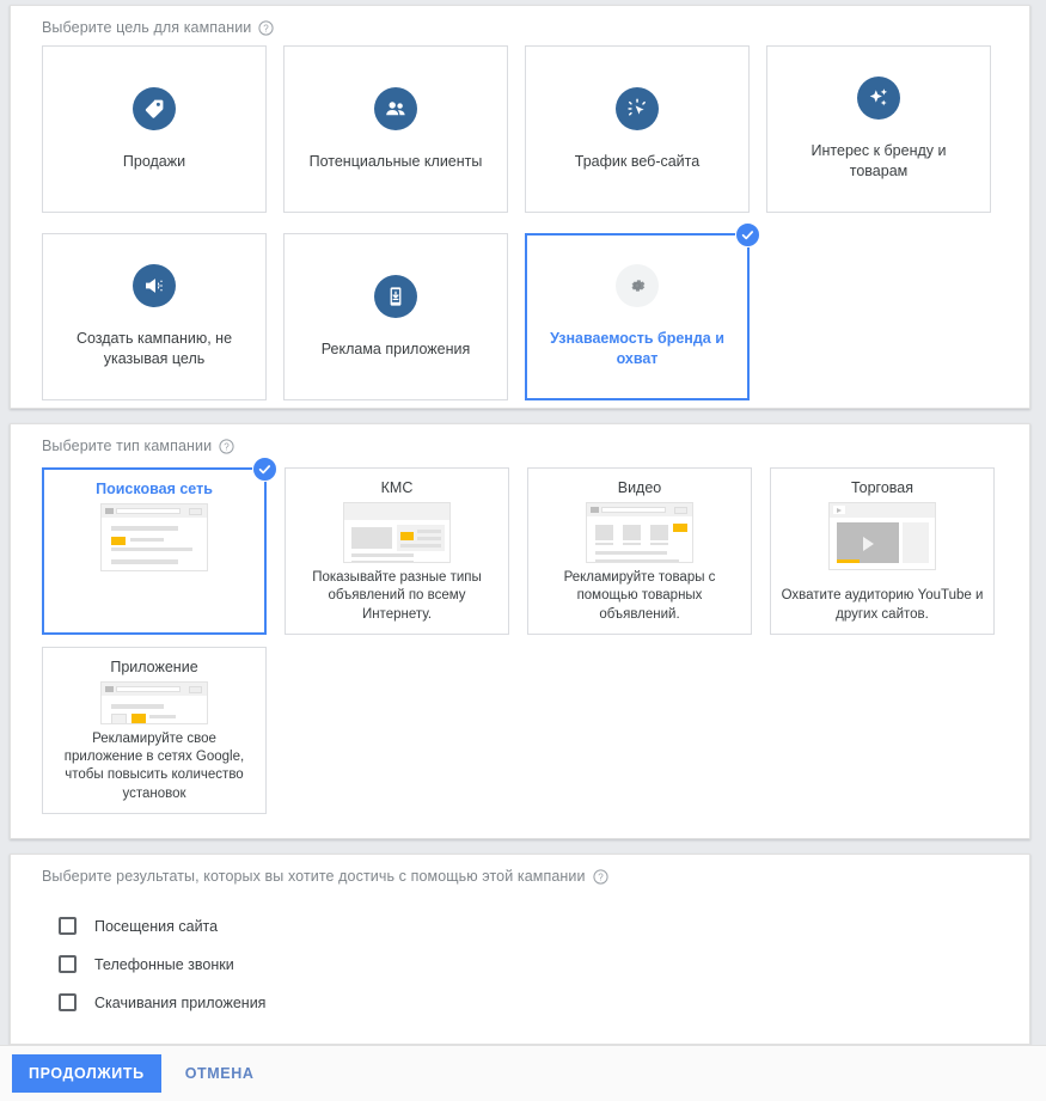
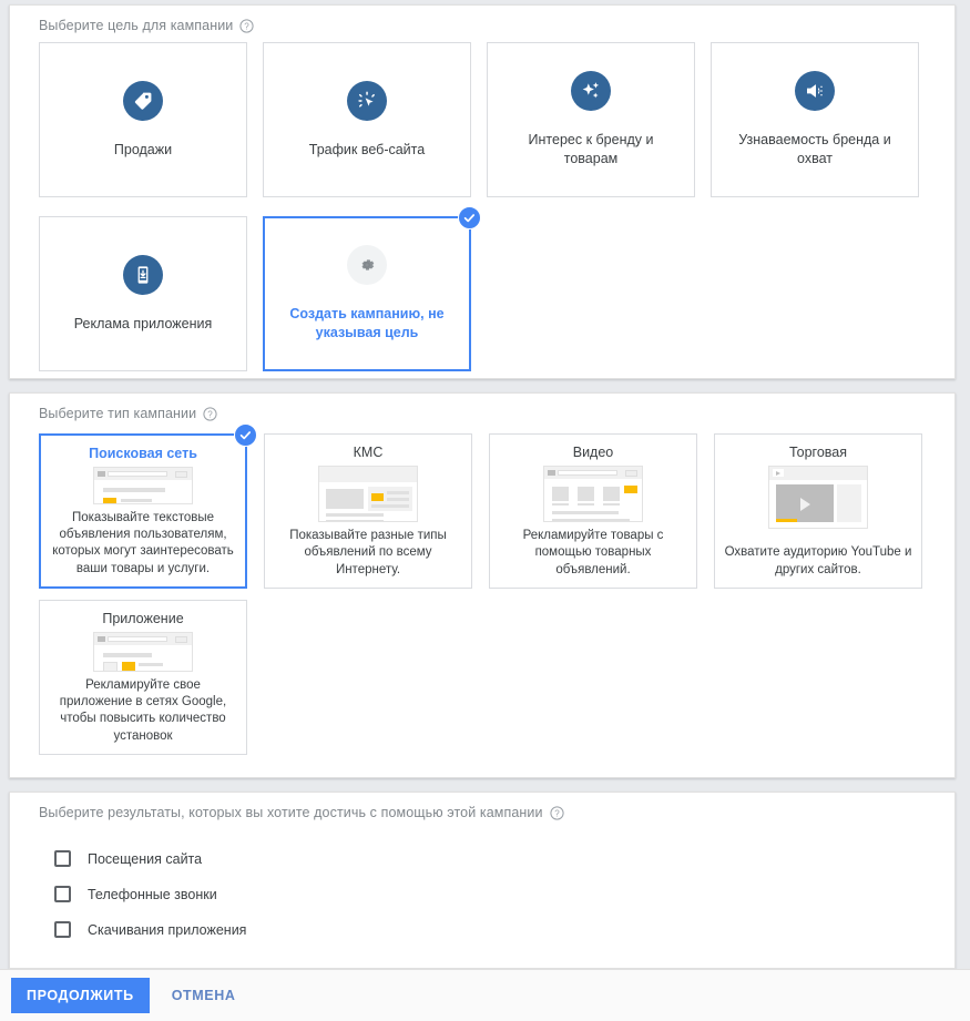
  Выберите цель для кампании
  ?
  Продажи
- Потенциальные клиенты
  Трафик веб-сайта
  Интерес к бренду и товарам
- Создать кампанию, не указывая цель
+ Узнаваемость бренда и охват
  Реклама приложения
- Узнаваемость бренда и охват
+ Создать кампанию, не указывая цель
  Выберите тип кампании
  ?
  Поисковая сеть
+ Показывайте текстовые объявления пользователям, которых могут заинтересовать ваши товары и услуги.
  КМС
  Показывайте разные типы объявлений по всему Интернету.
  Видео
  Рекламируйте товары с помощью товарных объявлений.
  Торговая
  Охватите аудиторию YouTube и других сайтов.
  Приложение
  Рекламируйте свое приложение в сетях Google, чтобы повысить количество установок
  Выберите результаты, которых вы хотите достичь с помощью этой кампании
  ?
  Посещения сайта
  Телефонные звонки
  Скачивания приложения
  ПРОДОЛЖИТЬ
  ОТМЕНА
